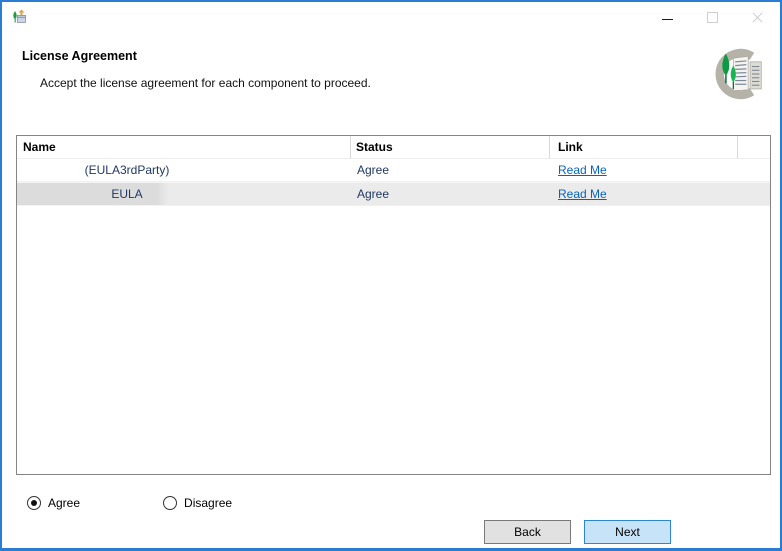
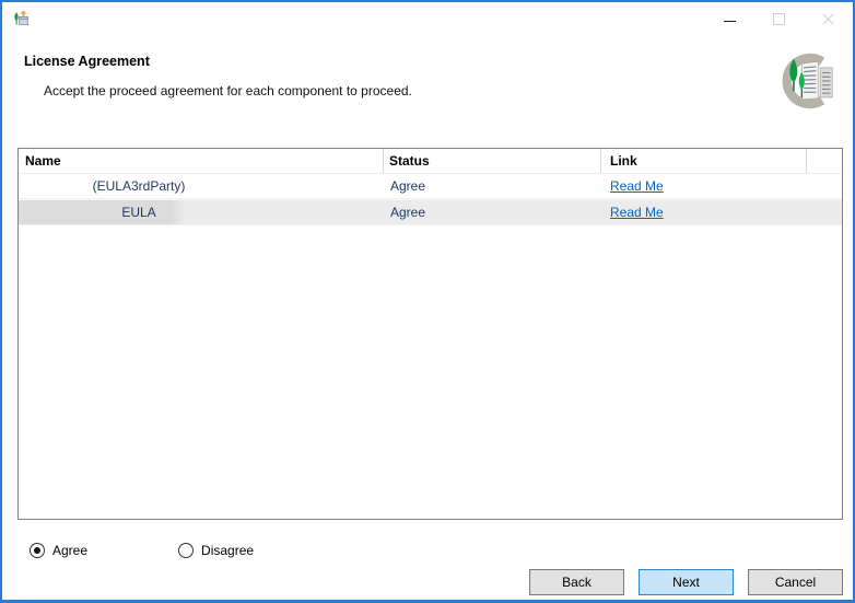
  License Agreement
- Accept the license agreement for each component to proceed.
+ Accept the proceed agreement for each component to proceed.
  Name
  Status
  Link
  (EULA3rdParty)
  Agree
  Read Me
  EULA
  Agree
  Read Me
  Agree
  Disagree
  Back
  Next
+ Cancel
